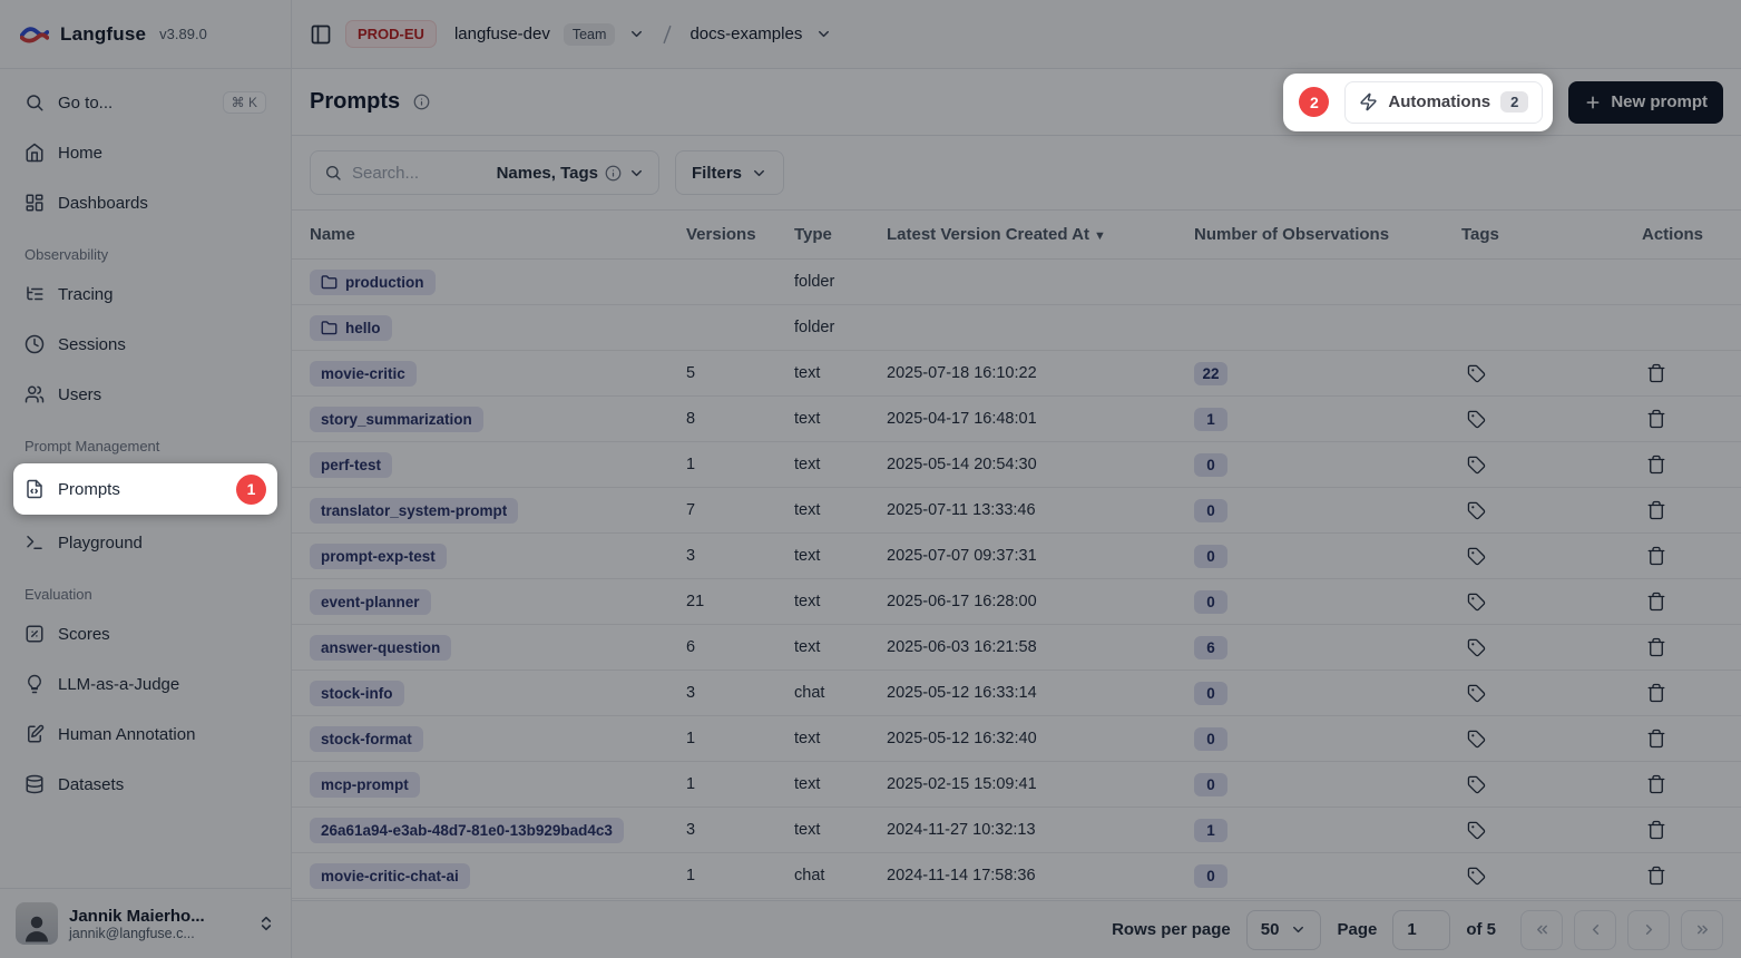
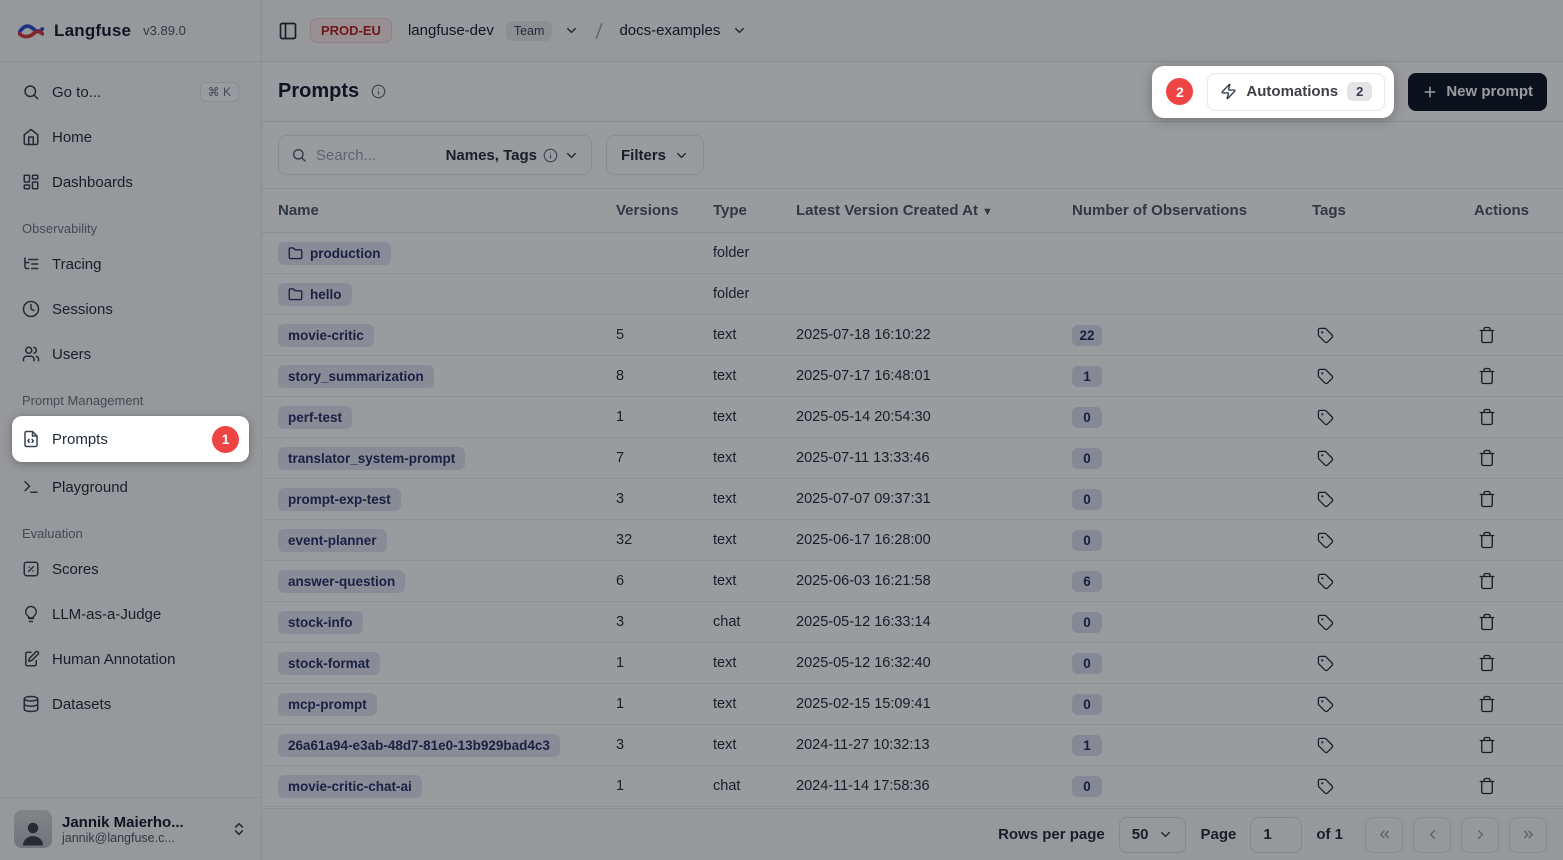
  Langfuse
  v3.89.0
  Go to...
  ⌘ K
  Home
  Dashboards
  Observability
  Tracing
  Sessions
  Users
  Prompt Management
  Prompts
  1
  Playground
  Evaluation
  Scores
  LLM-as-a-Judge
  Human Annotation
  Datasets
  Jannik Maierho...
  jannik@langfuse.c...
  PROD-EU
  langfuse-dev
  Team
  docs-examples
  Prompts
  2
  Automations
  2
  New prompt
  Search...
  Names, Tags
  Filters
  Name	Versions	Type	Latest Version Created At ▼	Number of Observations	Tags	Actions
  production		folder
  hello		folder
  movie-critic	5	text	2025-07-18 16:10:22	22
- story_summarization	8	text	2025-04-17 16:48:01	1
+ story_summarization	8	text	2025-07-17 16:48:01	1
  perf-test	1	text	2025-05-14 20:54:30	0
  translator_system-prompt	7	text	2025-07-11 13:33:46	0
  prompt-exp-test	3	text	2025-07-07 09:37:31	0
- event-planner	21	text	2025-06-17 16:28:00	0
+ event-planner	32	text	2025-06-17 16:28:00	0
  answer-question	6	text	2025-06-03 16:21:58	6
  stock-info	3	chat	2025-05-12 16:33:14	0
  stock-format	1	text	2025-05-12 16:32:40	0
  mcp-prompt	1	text	2025-02-15 15:09:41	0
  26a61a94-e3ab-48d7-81e0-13b929bad4c3	3	text	2024-11-27 10:32:13	1
  movie-critic-chat-ai	1	chat	2024-11-14 17:58:36	0
  Rows per page
  50
  Page
  1
- of 5
+ of 1
